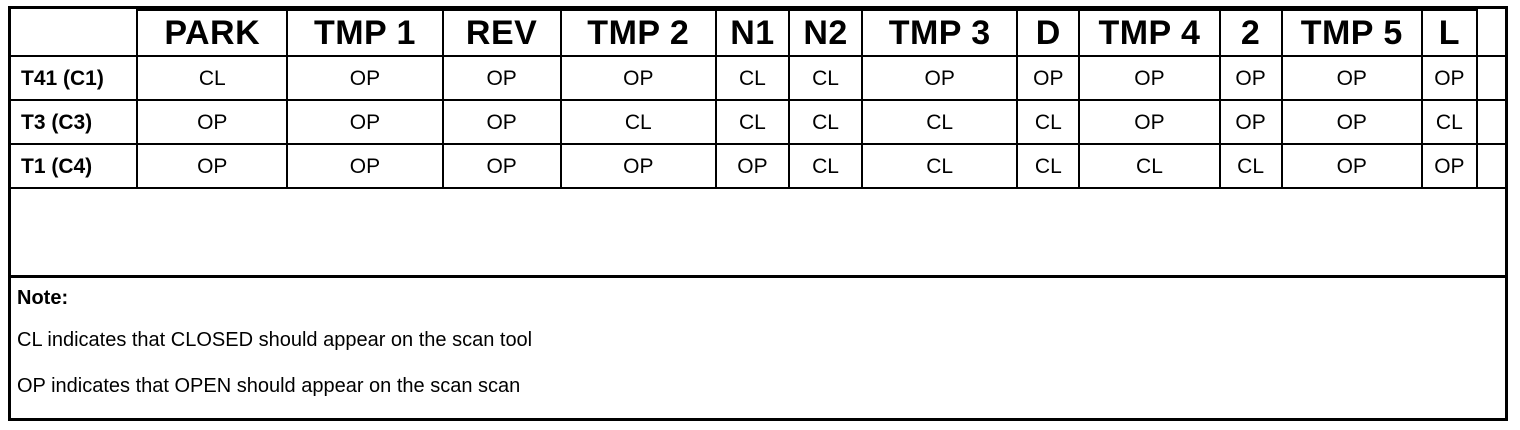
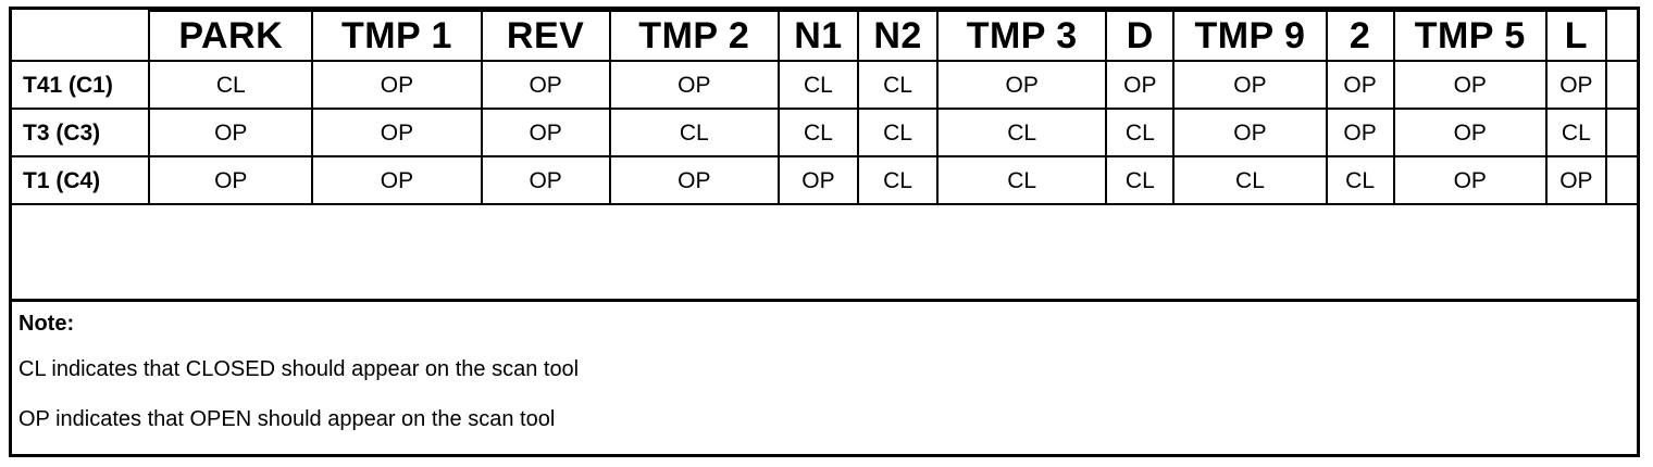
- 	PARK	TMP 1	REV	TMP 2	N1	N2	TMP 3	D	TMP 4	2	TMP 5	L
+ 	PARK	TMP 1	REV	TMP 2	N1	N2	TMP 3	D	TMP 9	2	TMP 5	L
  T41 (C1)	CL	OP	OP	OP	CL	CL	OP	OP	OP	OP	OP	OP
  T3 (C3)	OP	OP	OP	CL	CL	CL	CL	CL	OP	OP	OP	CL
  T1 (C4)	OP	OP	OP	OP	OP	CL	CL	CL	CL	CL	OP	OP
  Note:
  CL indicates that CLOSED should appear on the scan tool
- OP indicates that OPEN should appear on the scan scan
+ OP indicates that OPEN should appear on the scan tool
